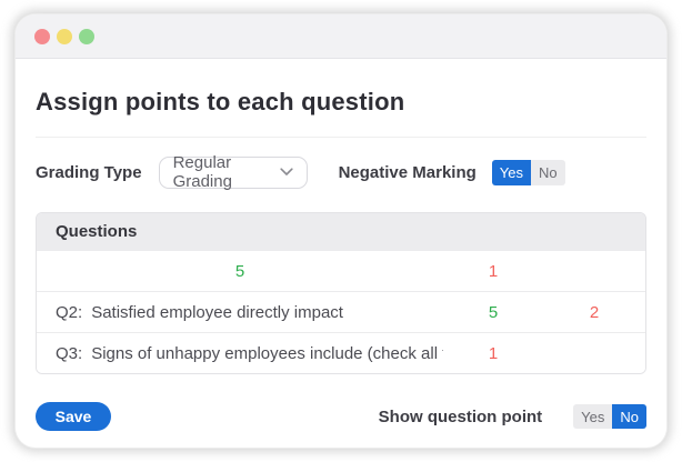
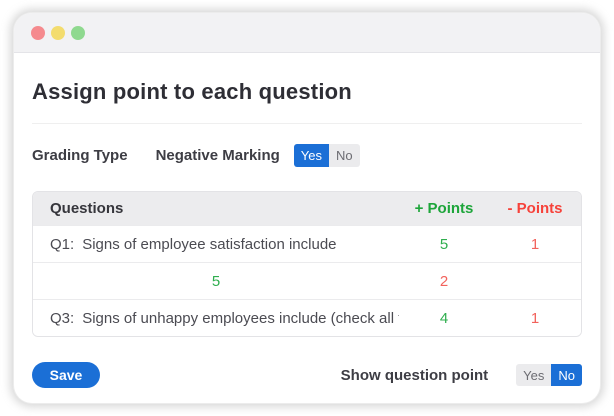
- Assign points to each question
+ Assign point to each question
  Grading Type
- Regular Grading
  Negative Marking
  Yes
  No
  Questions
+ + Points
+ - Points
+ Q1: Signs of employee satisfaction include
  5
  1
- Q2: Satisfied employee directly impact
  5
  2
  Q3: Signs of unhappy employees include (check all
+ 4
  1
  Save
  Show question point
  Yes
  No
